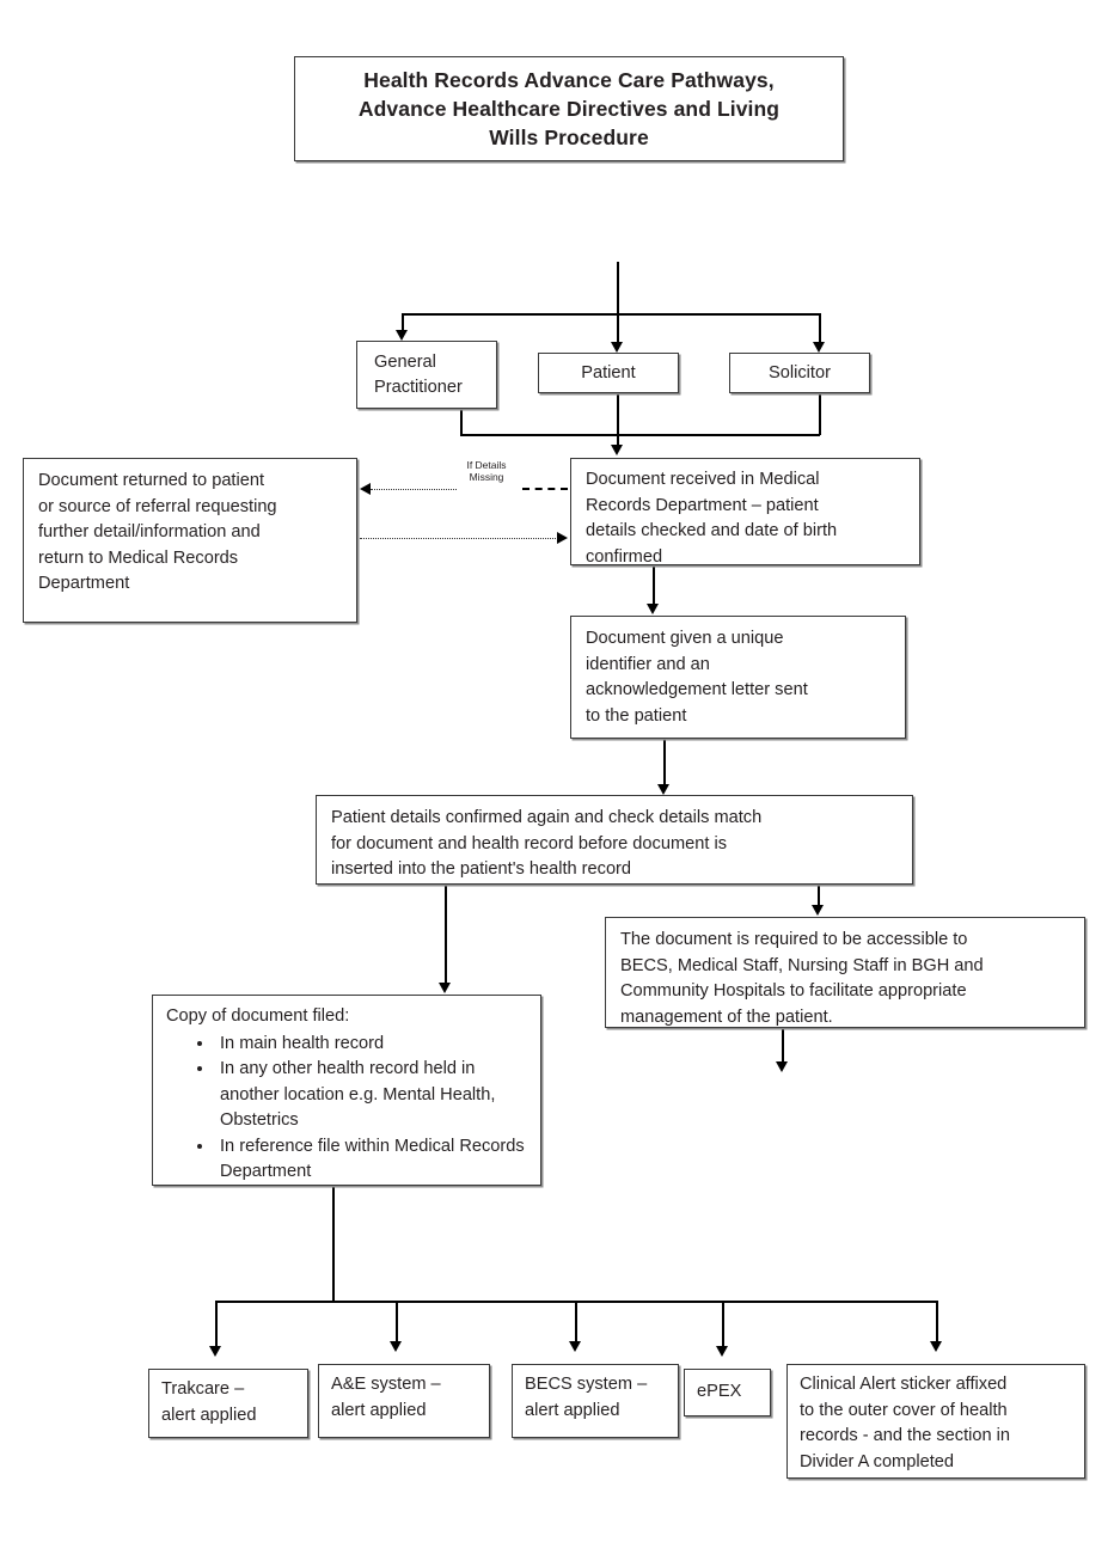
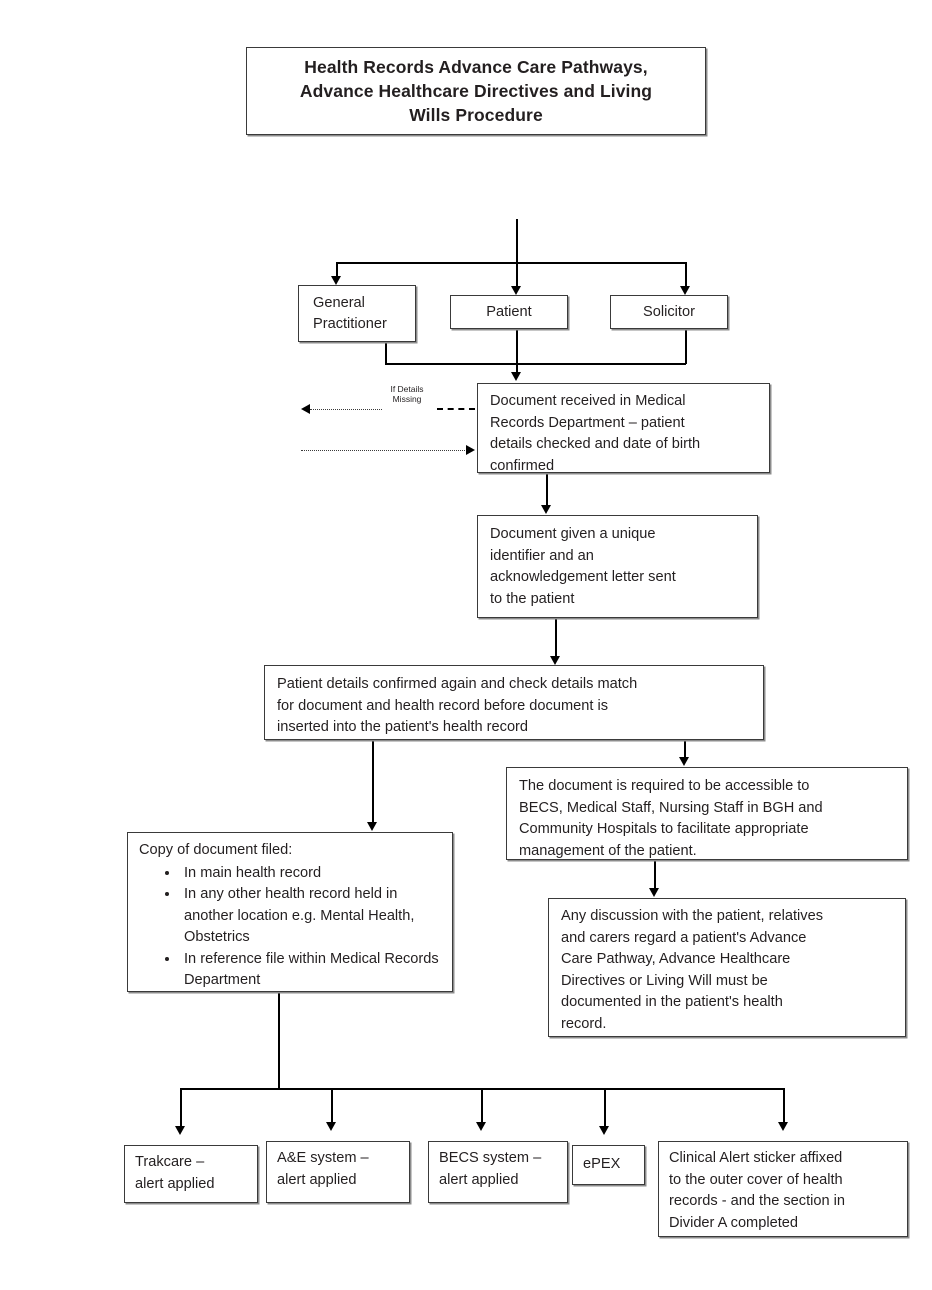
  If Details
  Missing
  Health Records Advance Care Pathways,
  Advance Healthcare Directives and Living
  Wills Procedure
  General
  Practitioner
  Patient
  Solicitor
- Document returned to patient
- or source of referral requesting
- further detail/information and
- return to Medical Records
- Department
  Document received in Medical
  Records Department – patient
  details checked and date of birth
  confirmed
  Document given a unique
  identifier and an
  acknowledgement letter sent
  to the patient
  Patient details confirmed again and check details match
  for document and health record before document is
  inserted into the patient's health record
  The document is required to be accessible to
  BECS, Medical Staff, Nursing Staff in BGH and
  Community Hospitals to facilitate appropriate
  management of the patient.
+ Any discussion with the patient, relatives
+ and carers regard a patient's Advance
+ Care Pathway, Advance Healthcare
+ Directives or Living Will must be
+ documented in the patient's health
+ record.
  Copy of document filed:
  In main health record
  In any other health record held in another location e.g. Mental Health, Obstetrics
  In reference file within Medical Records Department
  Trakcare –
  alert applied
  A&E system –
  alert applied
  BECS system –
  alert applied
  ePEX
  Clinical Alert sticker affixed
  to the outer cover of health
  records - and the section in
  Divider A completed
